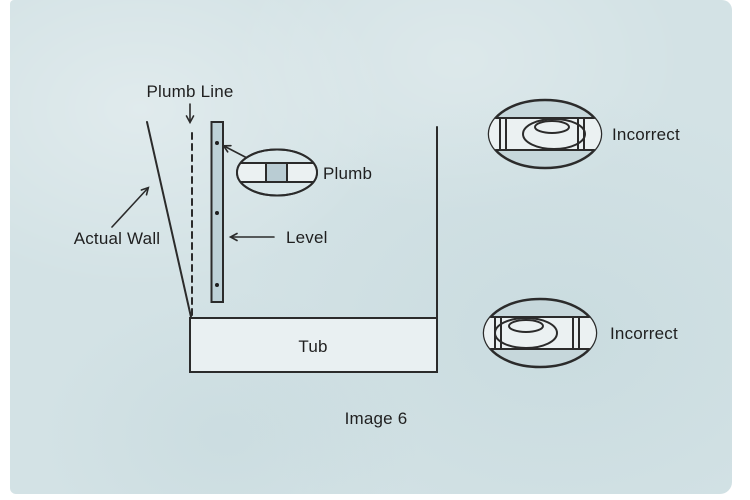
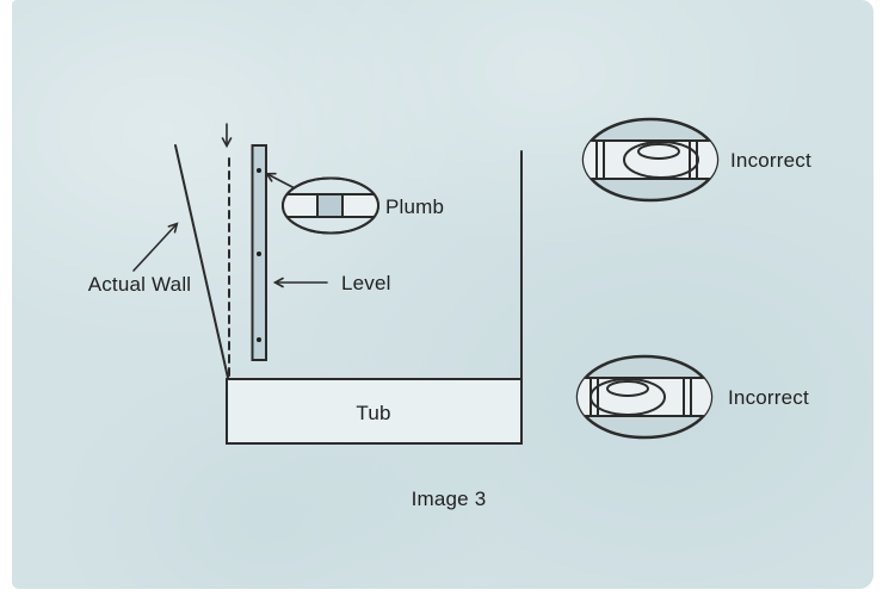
- Plumb Line
  Actual Wall
  Level
  Plumb
  Tub
- Image 6
+ Image 3
  Incorrect
  Incorrect
